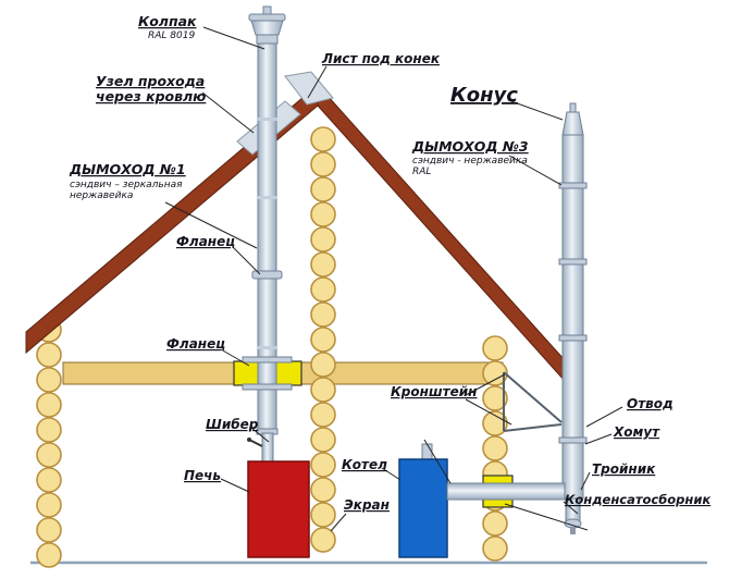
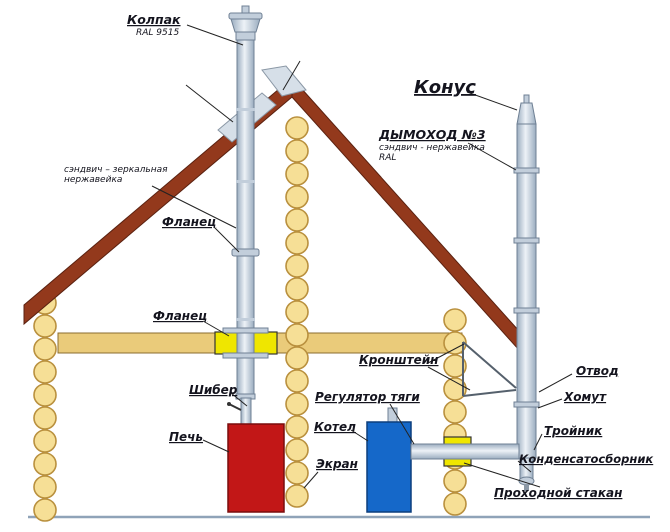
  Колпак
- RAL 8019
+ RAL 9515
- Лист под конек
- Узел прохода
- через кровлю
  Конус
  ДЫМОХОД №3
  сэндвич - нержавейка
  RAL
- ДЫМОХОД №1
  сэндвич – зеркальная
  нержавейка
  Фланец
  Фланец
  Кронштейн
  Отвод
  Хомут
  Шибер
+ Регулятор тяги
  Котел
  Тройник
  Конденсатосборник
  Печь
  Экран
+ Проходной стакан
